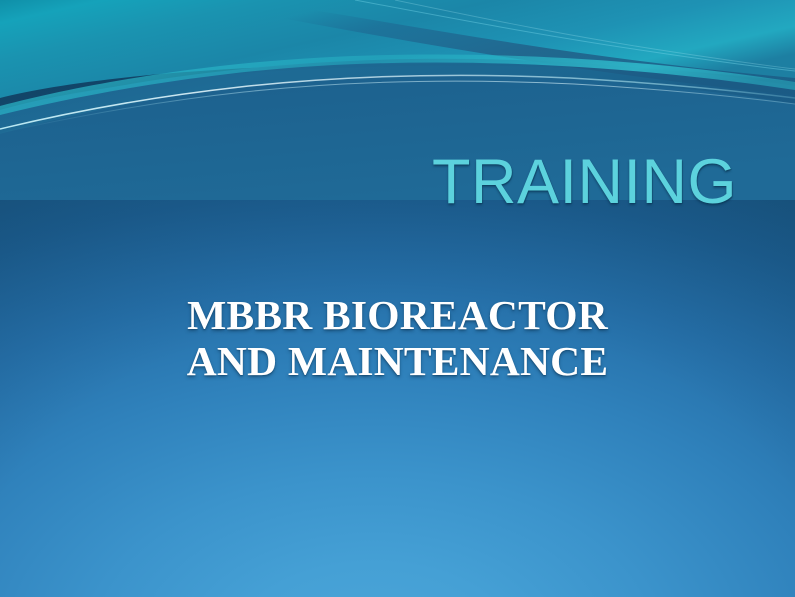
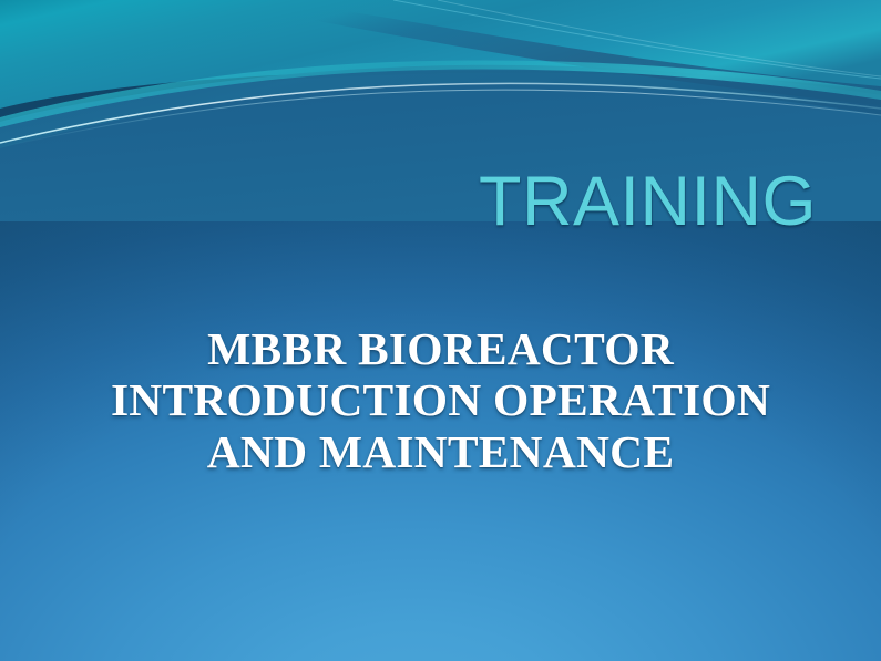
  TRAINING
  MBBR BIOREACTOR
+ INTRODUCTION OPERATION
  AND MAINTENANCE
